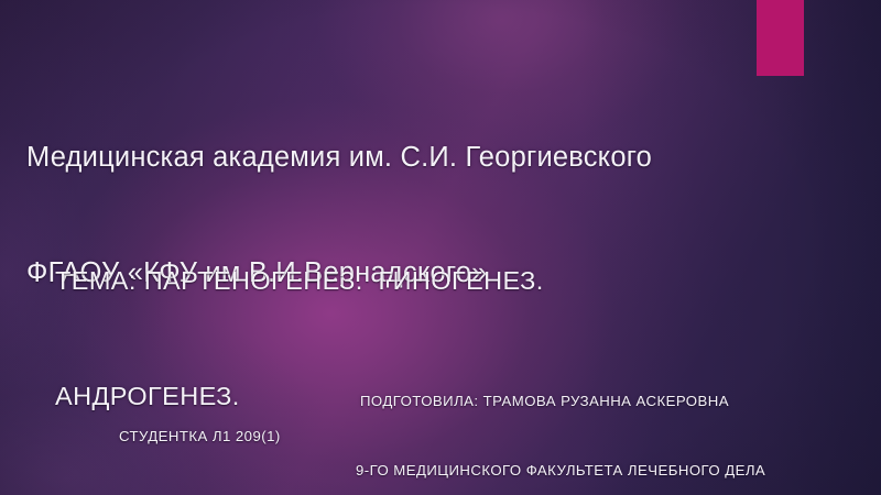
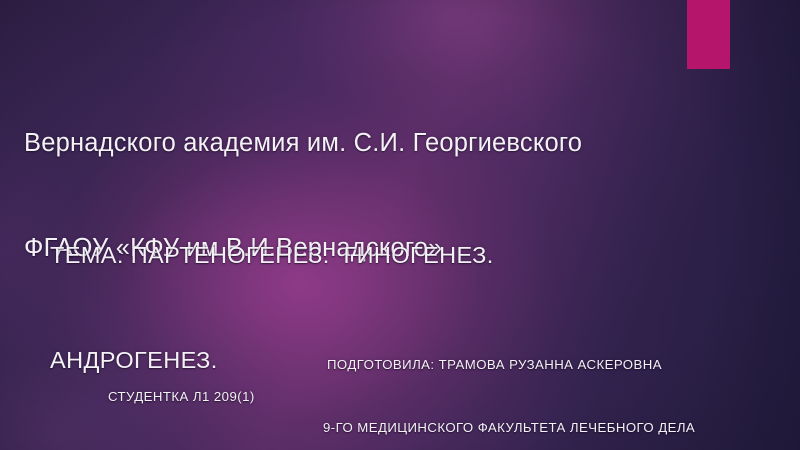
- Медицинская академия им. С.И. Георгиевского
+ Вернадского академия им. С.И. Георгиевского
  ФГАОУ «КФУ им В.И.Вернадского»
  ТЕМА: ПАРТЕНОГЕНЕЗ. ГИНОГЕНЕЗ.
  АНДРОГЕНЕЗ.
  ПОДГОТОВИЛА: ТРАМОВА РУЗАННА АСКЕРОВНА
  СТУДЕНТКА Л1 209(1)
  9-ГО МЕДИЦИНСКОГО ФАКУЛЬТЕТА ЛЕЧЕБНОГО ДЕЛА
